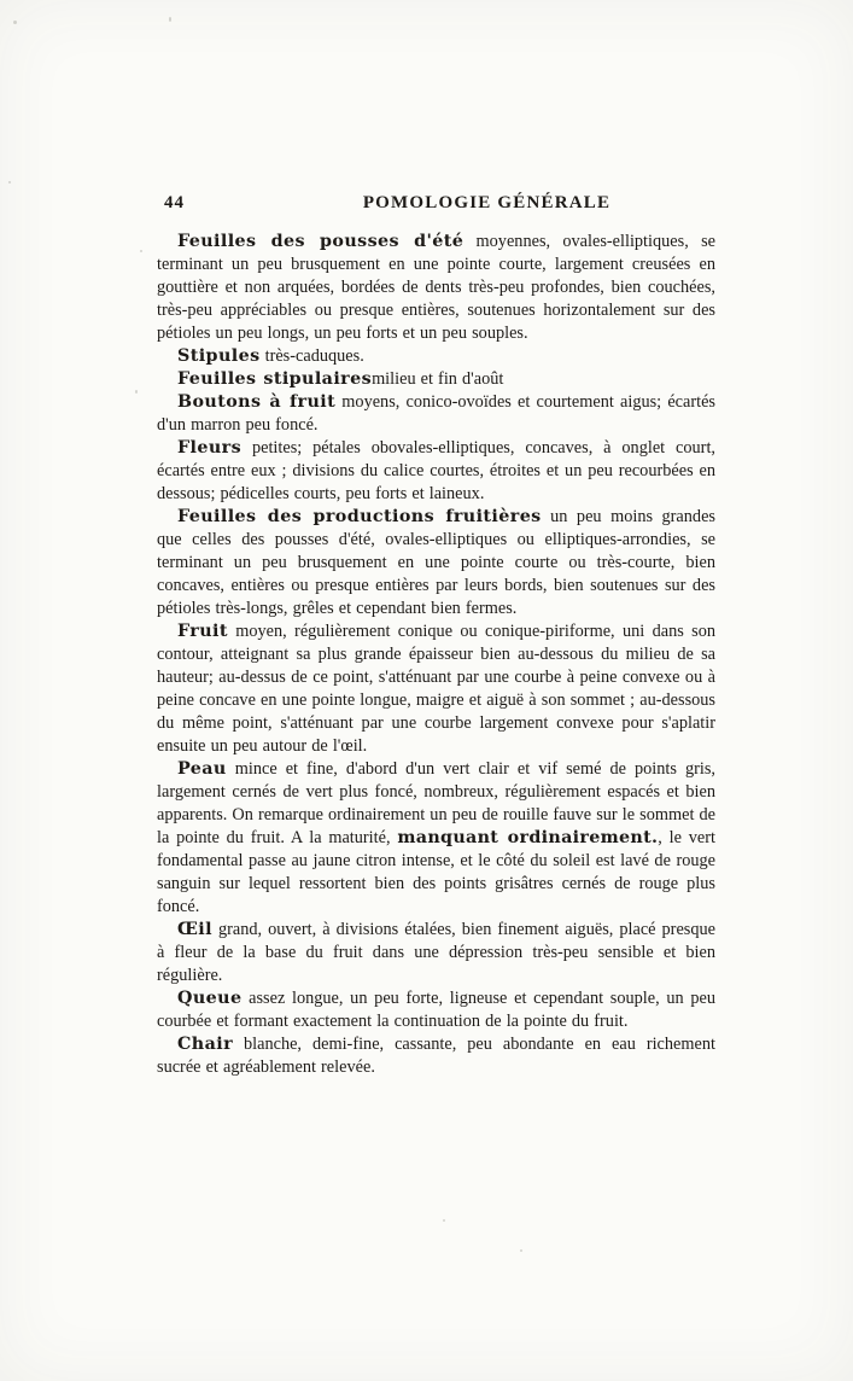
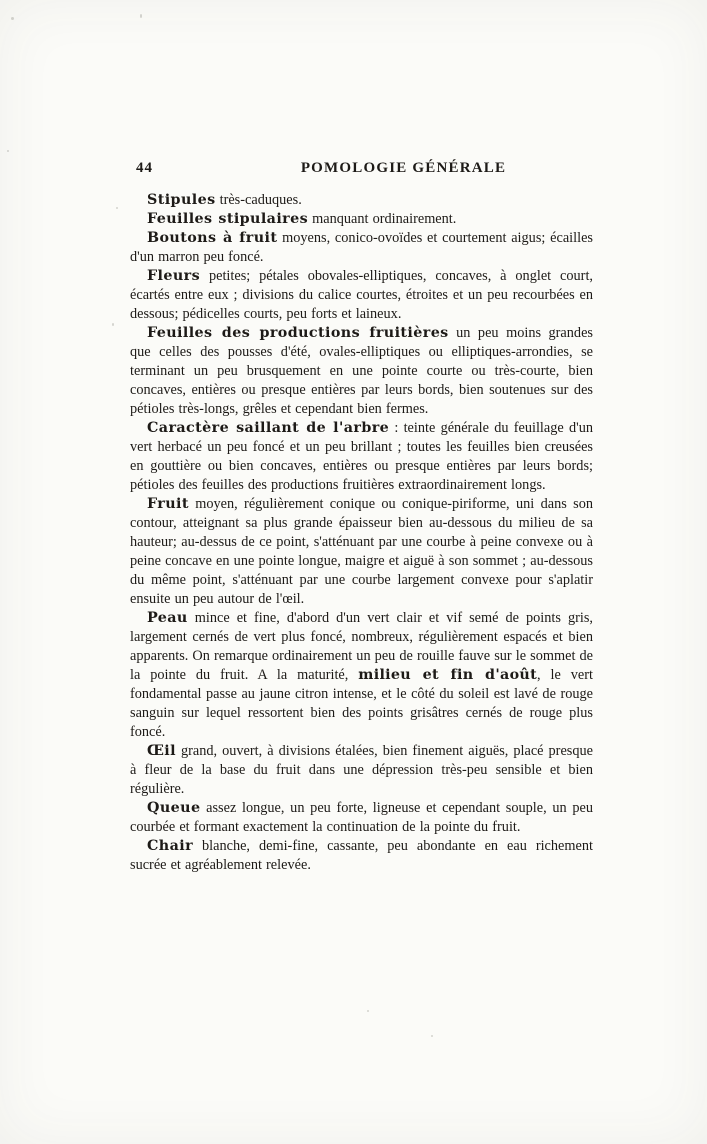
  44
  POMOLOGIE GÉNÉRALE
- Feuilles des pousses d'été moyennes, ovales-elliptiques, se terminant un peu brusquement en une pointe courte, largement creusées en gouttière et non arquées, bordées de dents très-peu profondes, bien couchées, très-peu appréciables ou presque entières, soutenues horizontalement sur des pétioles un peu longs, un peu forts et un peu souples.
  Stipules très-caduques.
- Feuilles stipulairesmilieu et fin d'août
+ Feuilles stipulaires manquant ordinairement.
- Boutons à fruit moyens, conico-ovoïdes et courtement aigus; écartés d'un marron peu foncé.
+ Boutons à fruit moyens, conico-ovoïdes et courtement aigus; écailles d'un marron peu foncé.
  Fleurs petites; pétales obovales-elliptiques, concaves, à onglet court, écartés entre eux ; divisions du calice courtes, étroites et un peu recourbées en dessous; pédicelles courts, peu forts et laineux.
  Feuilles des productions fruitières un peu moins grandes que celles des pousses d'été, ovales-elliptiques ou elliptiques-arrondies, se terminant un peu brusquement en une pointe courte ou très-courte, bien concaves, entières ou presque entières par leurs bords, bien soutenues sur des pétioles très-longs, grêles et cependant bien fermes.
+ Caractère saillant de l'arbre : teinte générale du feuillage d'un vert herbacé un peu foncé et un peu brillant ; toutes les feuilles bien creusées en gouttière ou bien concaves, entières ou presque entières par leurs bords; pétioles des feuilles des productions fruitières extraordinairement longs.
  Fruit moyen, régulièrement conique ou conique-piriforme, uni dans son contour, atteignant sa plus grande épaisseur bien au-dessous du milieu de sa hauteur; au-dessus de ce point, s'atténuant par une courbe à peine convexe ou à peine concave en une pointe longue, maigre et aiguë à son sommet ; au-dessous du même point, s'atténuant par une courbe largement convexe pour s'aplatir ensuite un peu autour de l'œil.
- Peau mince et fine, d'abord d'un vert clair et vif semé de points gris, largement cernés de vert plus foncé, nombreux, régulièrement espacés et bien apparents. On remarque ordinairement un peu de rouille fauve sur le sommet de la pointe du fruit. A la maturité, manquant ordinairement., le vert fondamental passe au jaune citron intense, et le côté du soleil est lavé de rouge sanguin sur lequel ressortent bien des points grisâtres cernés de rouge plus foncé.
+ Peau mince et fine, d'abord d'un vert clair et vif semé de points gris, largement cernés de vert plus foncé, nombreux, régulièrement espacés et bien apparents. On remarque ordinairement un peu de rouille fauve sur le sommet de la pointe du fruit. A la maturité, milieu et fin d'août, le vert fondamental passe au jaune citron intense, et le côté du soleil est lavé de rouge sanguin sur lequel ressortent bien des points grisâtres cernés de rouge plus foncé.
  Œil grand, ouvert, à divisions étalées, bien finement aiguës, placé presque à fleur de la base du fruit dans une dépression très-peu sensible et bien régulière.
  Queue assez longue, un peu forte, ligneuse et cependant souple, un peu courbée et formant exactement la continuation de la pointe du fruit.
  Chair blanche, demi-fine, cassante, peu abondante en eau richement sucrée et agréablement relevée.
